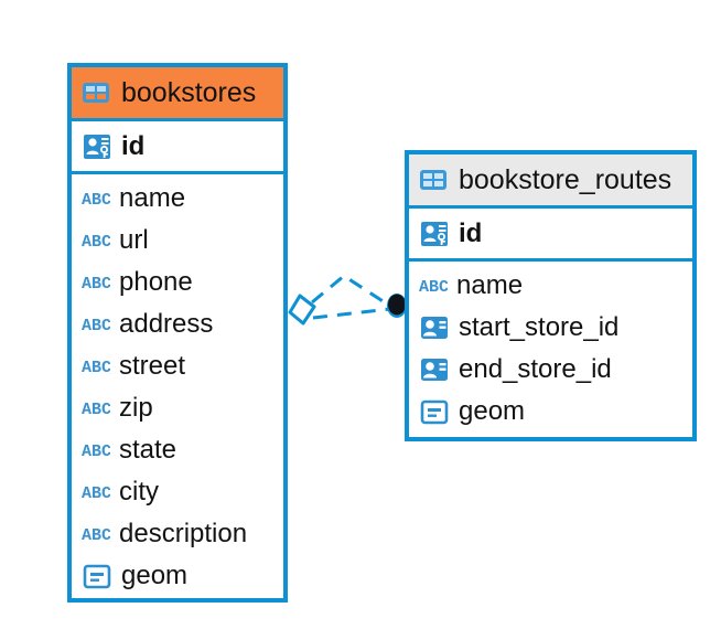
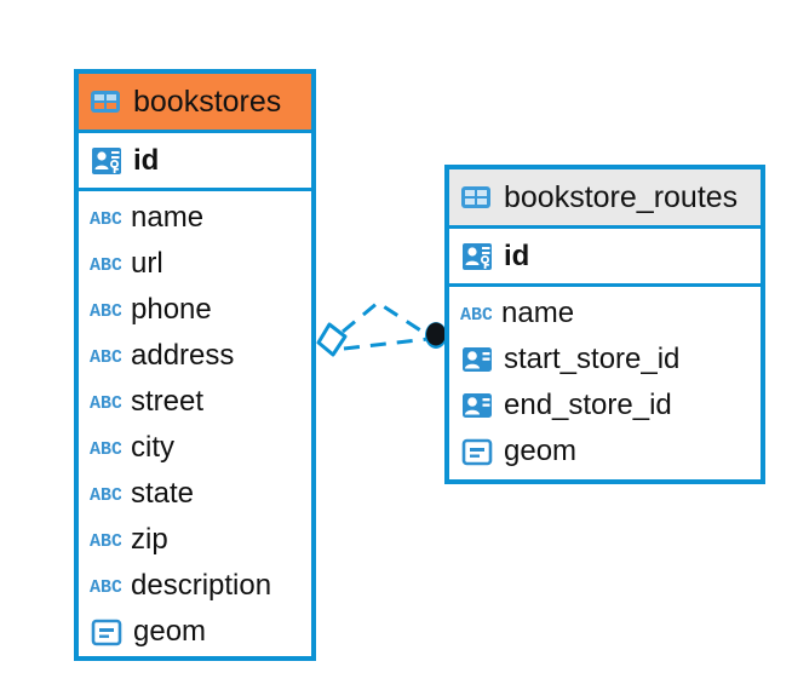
  bookstores
  id
  ABC
  name
  ABC
  url
  ABC
  phone
  ABC
  address
  ABC
  street
  ABC
- zip
+ city
  ABC
  state
  ABC
- city
+ zip
  ABC
  description
  geom
  bookstore_routes
  id
  ABC
  name
  start_store_id
  end_store_id
  geom
